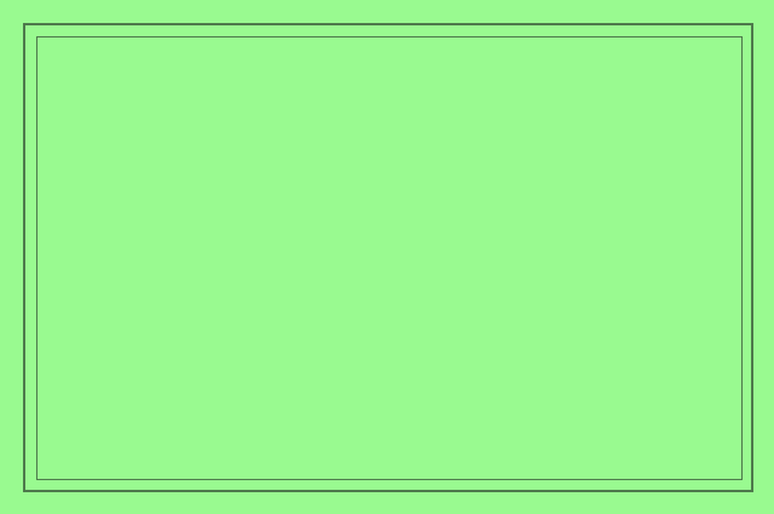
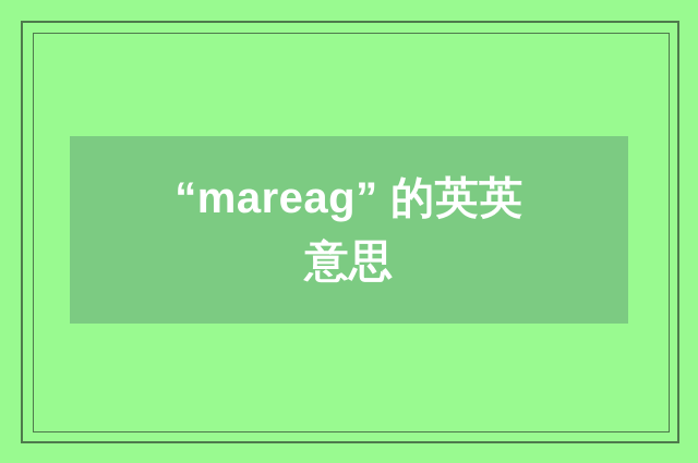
+ “mareag” 的英英意思
